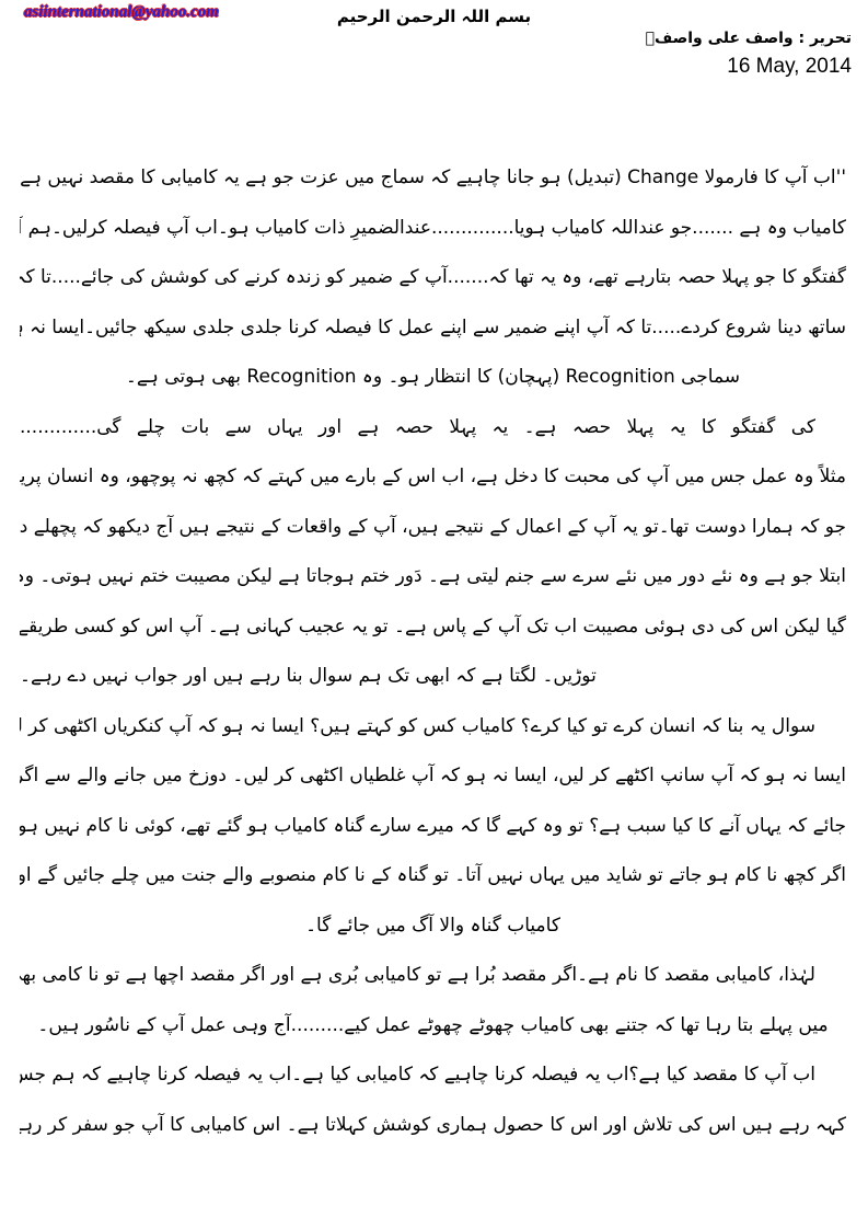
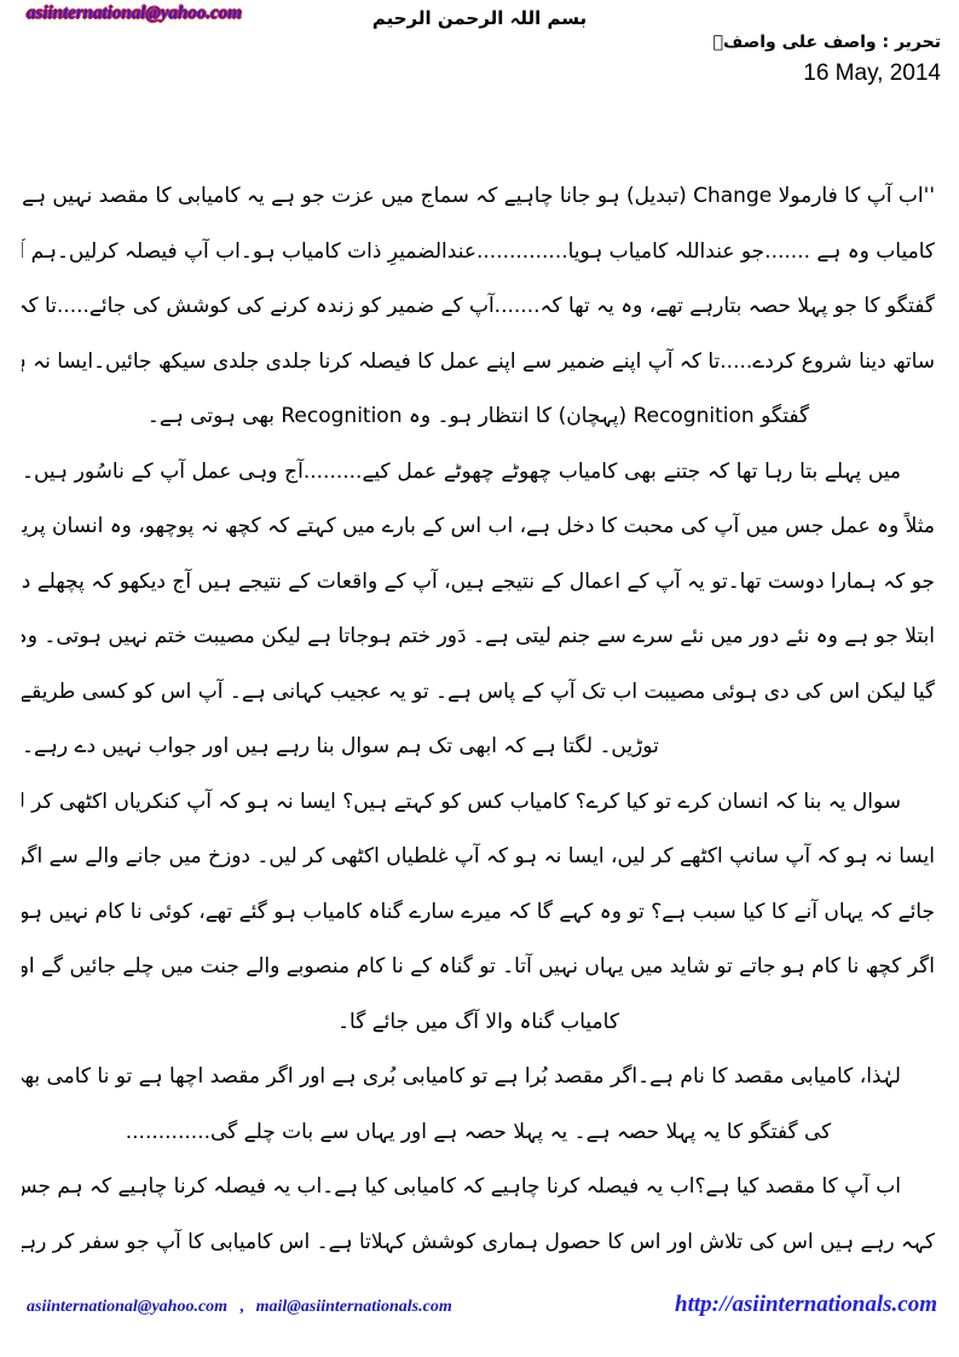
  asiinternational@yahoo.com
  بسم اللہ الرحمن الرحیم
  تحریر : واصف علی واصفؒ
  16 May, 2014
  ''اب آپ کا فارمولا Change (تبدیل) ہو جانا چاہیے کہ سماج میں عزت جو ہے یہ کامیابی کا مقصد نہیں ہے
  کامیاب وہ ہے .......جو عنداللہ کامیاب ہویا..............عندالضمیرِ ذات کامیاب ہو۔اب آپ فیصلہ کرلیں۔ہم آ
  گفتگو کا جو پہلا حصہ بتارہے تھے، وہ یہ تھا کہ.......آپ کے ضمیر کو زندہ کرنے کی کوشش کی جائے.....تا کہ
  ساتھ دینا شروع کردے.....تا کہ آپ اپنے ضمیر سے اپنے عمل کا فیصلہ کرنا جلدی جلدی سیکھ جائیں۔ایسا نہ
- سماجی Recognition (پہچان) کا انتظار ہو۔ وہ Recognition بھی ہوتی ہے۔
+ گفتگو Recognition (پہچان) کا انتظار ہو۔ وہ Recognition بھی ہوتی ہے۔
- کی گفتگو کا یہ پہلا حصہ ہے۔ یہ پہلا حصہ ہے اور یہاں سے بات چلے گی.............
+ میں پہلے بتا رہا تھا کہ جتنے بھی کامیاب چھوٹے چھوٹے عمل کیے.........آج وہی عمل آپ کے ناسُور ہیں۔
  مثلاً وہ عمل جس میں آپ کی محبت کا دخل ہے، اب اس کے بارے میں کہتے کہ کچھ نہ پوچھو، وہ انسان پری
  جو کہ ہمارا دوست تھا۔تو یہ آپ کے اعمال کے نتیجے ہیں، آپ کے واقعات کے نتیجے ہیں آج دیکھو کہ پچھلے د
  ابتلا جو ہے وہ نئے دور میں نئے سرے سے جنم لیتی ہے۔ دَور ختم ہوجاتا ہے لیکن مصیبت ختم نہیں ہوتی۔ وہ
  گیا لیکن اس کی دی ہوئی مصیبت اب تک آپ کے پاس ہے۔ تو یہ عجیب کہانی ہے۔ آپ اس کو کسی طریقے
  توڑیں۔ لگتا ہے کہ ابھی تک ہم سوال بنا رہے ہیں اور جواب نہیں دے رہے۔
  سوال یہ بنا کہ انسان کرے تو کیا کرے؟ کامیاب کس کو کہتے ہیں؟ ایسا نہ ہو کہ آپ کنکریاں اکٹھی کر ل
  ایسا نہ ہو کہ آپ سانپ اکٹھے کر لیں، ایسا نہ ہو کہ آپ غلطیاں اکٹھی کر لیں۔ دوزخ میں جانے والے سے اگر
  جائے کہ یہاں آنے کا کیا سبب ہے؟ تو وہ کہے گا کہ میرے سارے گناہ کامیاب ہو گئے تھے، کوئی نا کام نہیں ہو
  اگر کچھ نا کام ہو جاتے تو شاید میں یہاں نہیں آتا۔ تو گناہ کے نا کام منصوبے والے جنت میں چلے جائیں گے او
  کامیاب گناہ والا آگ میں جائے گا۔
  لہٰذا، کامیابی مقصد کا نام ہے۔اگر مقصد بُرا ہے تو کامیابی بُری ہے اور اگر مقصد اچھا ہے تو نا کامی بھ
- میں پہلے بتا رہا تھا کہ جتنے بھی کامیاب چھوٹے چھوٹے عمل کیے.........آج وہی عمل آپ کے ناسُور ہیں۔
+ کی گفتگو کا یہ پہلا حصہ ہے۔ یہ پہلا حصہ ہے اور یہاں سے بات چلے گی.............
  اب آپ کا مقصد کیا ہے؟اب یہ فیصلہ کرنا چاہیے کہ کامیابی کیا ہے۔اب یہ فیصلہ کرنا چاہیے کہ ہم جس
  کہہ رہے ہیں اس کی تلاش اور اس کا حصول ہماری کوشش کہلاتا ہے۔ اس کامیابی کا آپ جو سفر کر رہ
+ asiinternational@yahoo.com , mail@asiinternationals.com
+ http://asiinternationals.com
